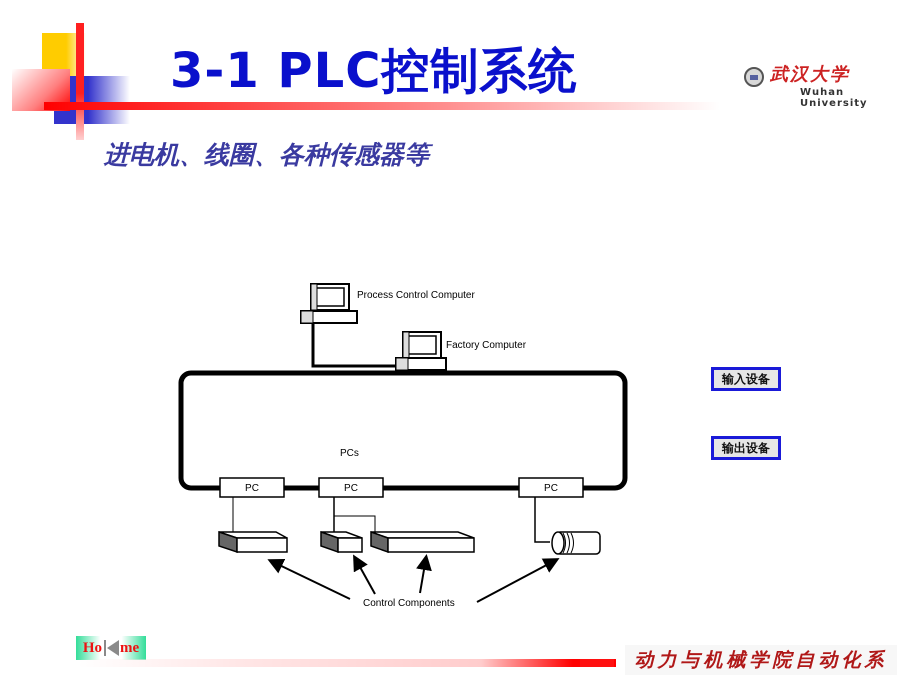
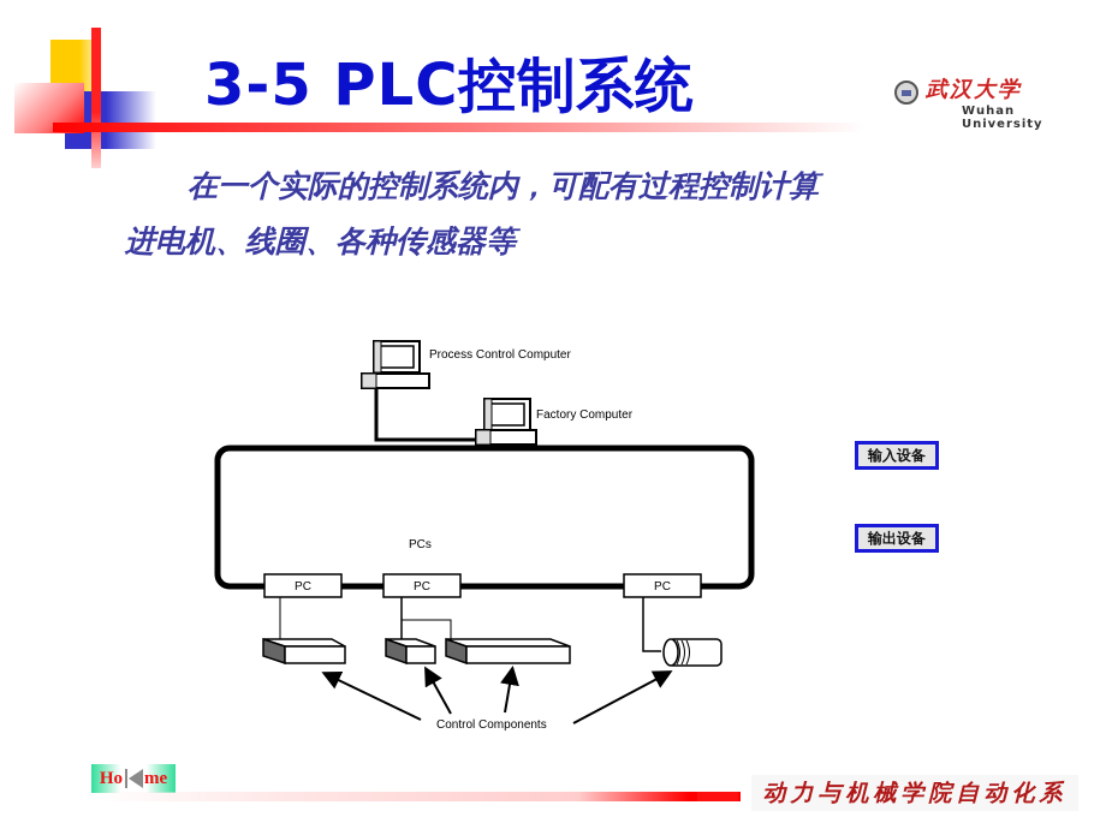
- 3-1 PLC控制系统
+ 3-5 PLC控制系统
  武汉大学
  Wuhan University
+ 在一个实际的控制系统内，可配有过程控制计算
  进电机、线圈、各种传感器等
  Process Control Computer
  Factory Computer
  PCs
  PC
  PC
  PC
  Control Components
  输入设备
  输出设备
  Ho
  me
  动力与机械学院自动化系
